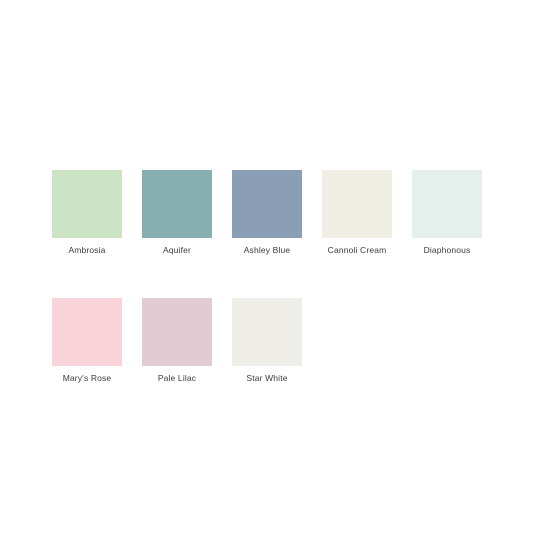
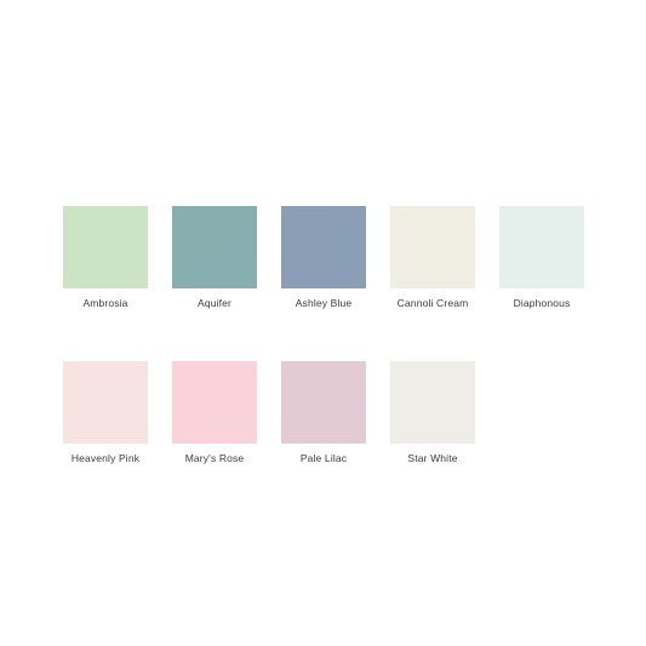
  Ambrosia
  Aquifer
  Ashley Blue
  Cannoli Cream
  Diaphonous
+ Heavenly Pink
  Mary's Rose
  Pale Lilac
  Star White
